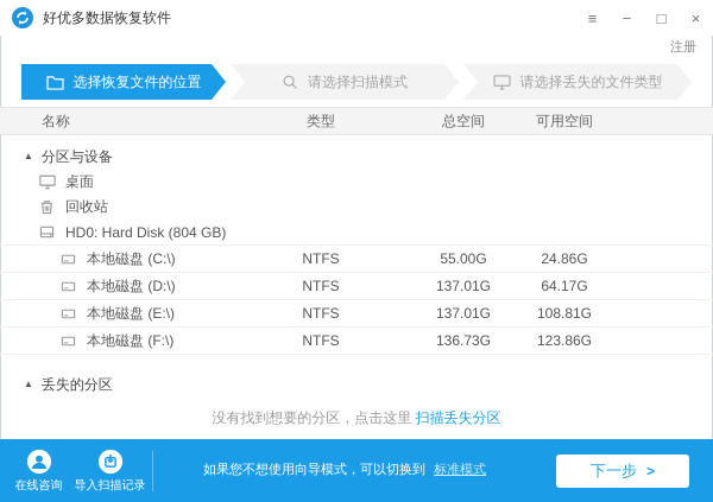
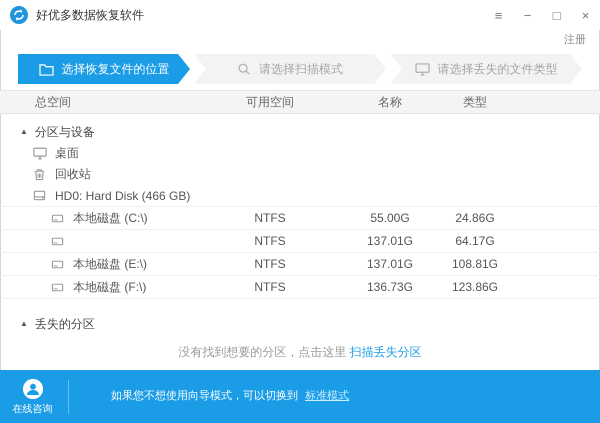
  好优多数据恢复软件
  ≡
  −
  □
  ×
  注册
  选择恢复文件的位置
  请选择扫描模式
  请选择丢失的文件类型
- 名称
+ 总空间
- 类型
+ 可用空间
- 总空间
+ 名称
- 可用空间
+ 类型
  ▲
  分区与设备
  桌面
  回收站
- HD0: Hard Disk (804 GB)
+ HD0: Hard Disk (466 GB)
  本地磁盘 (C:\)
  NTFS
  55.00G
  24.86G
- 本地磁盘 (D:\)
  NTFS
  137.01G
  64.17G
  本地磁盘 (E:\)
  NTFS
  137.01G
  108.81G
  本地磁盘 (F:\)
  NTFS
  136.73G
  123.86G
  ▲
  丢失的分区
  没有找到想要的分区，点击这里 扫描丢失分区
  在线咨询
- 导入扫描记录
  如果您不想使用向导模式，可以切换到 标准模式
- 下一步
- >
